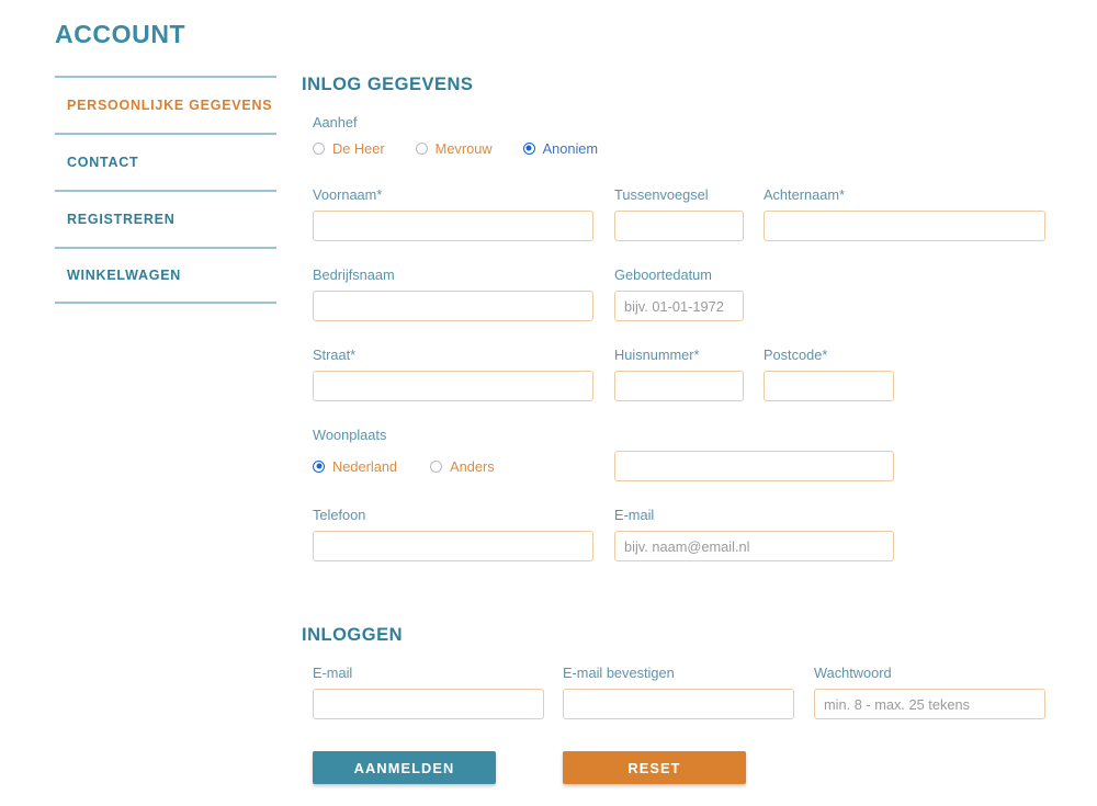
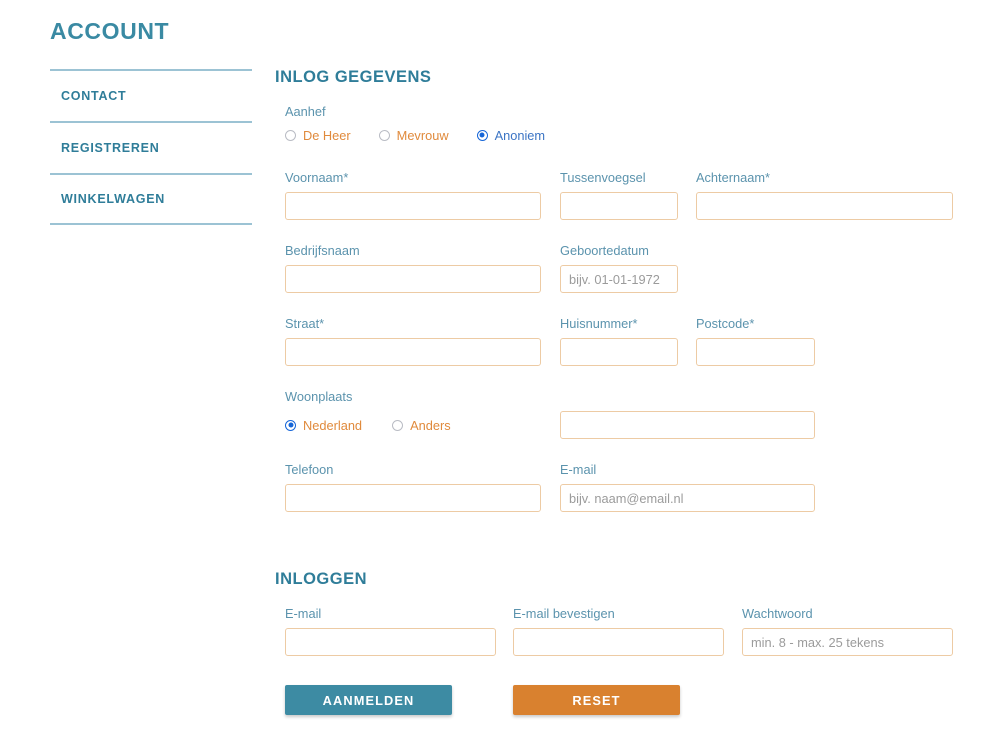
  ACCOUNT
- PERSOONLIJKE GEGEVENS
  CONTACT
  REGISTREREN
  WINKELWAGEN
  INLOG GEGEVENS
  Aanhef
  De Heer
  Mevrouw
  Anoniem
  Voornaam*
  Tussenvoegsel
  Achternaam*
  Bedrijfsnaam
  Geboortedatum
  bijv. 01-01-1972
  Straat*
  Huisnummer*
  Postcode*
  Woonplaats
  Nederland
  Anders
  Telefoon
  E-mail
  bijv. naam@email.nl
  INLOGGEN
  E-mail
  E-mail bevestigen
  Wachtwoord
  min. 8 - max. 25 tekens
  AANMELDEN
  RESET
